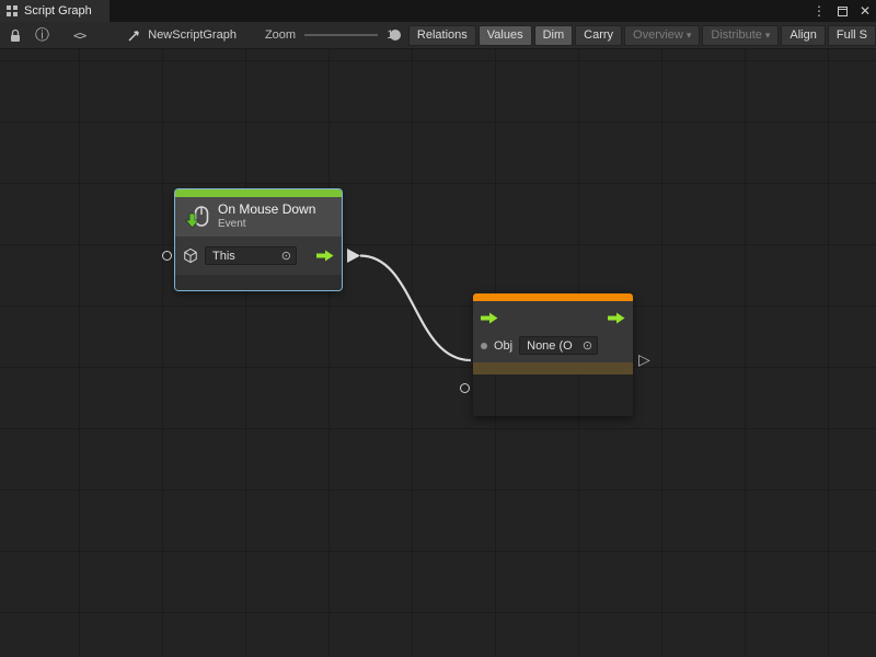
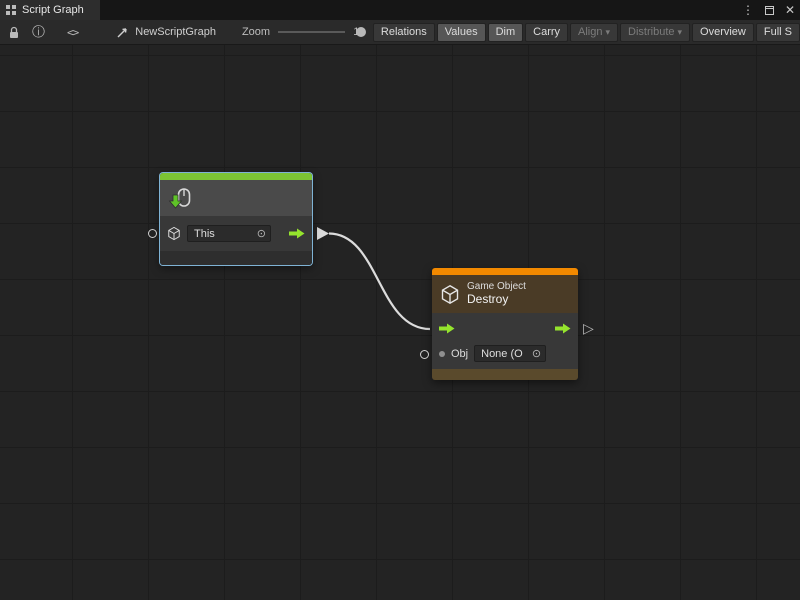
  Script Graph
  ⋮
  ✕
  ⓘ
  <>
  NewScriptGraph
  Zoom
  Relations
  Values
  Dim
  Carry
- Overview
+ Align
  ▾
  Distribute
  ▾
- Align
+ Overview
  Full S
- On Mouse Down
- Event
  This
  ⊙
+ Game Object
+ Destroy
  Obj
  None (O
  ⊙
  ▷
